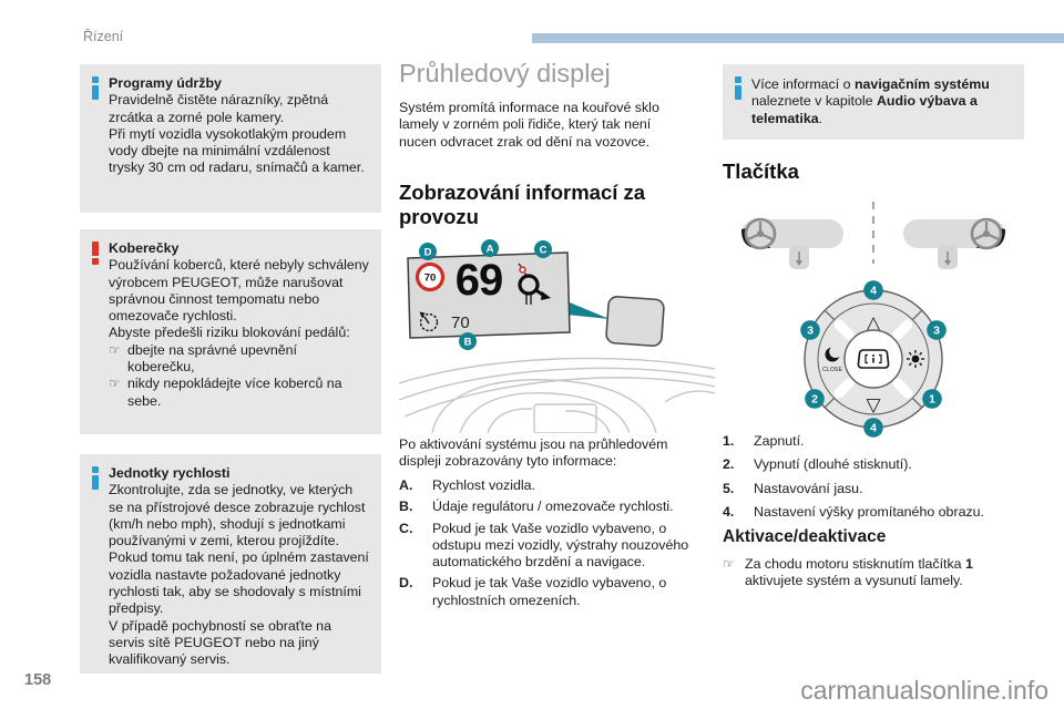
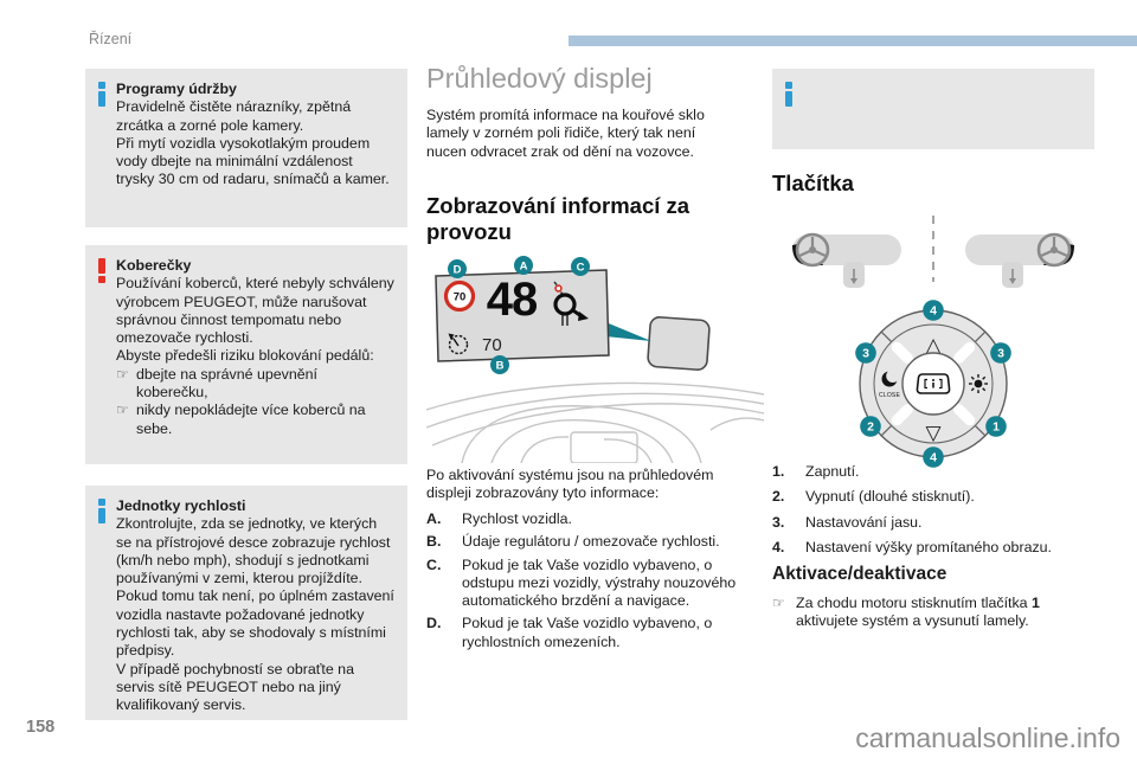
  Řízení
  Programy údržby
  Pravidelně čistěte nárazníky, zpětná
  zrcátka a zorné pole kamery.
  Při mytí vozidla vysokotlakým proudem
  vody dbejte na minimální vzdálenost
  trysky 30 cm od radaru, snímačů a kamer.
  Koberečky
  Používání koberců, které nebyly schváleny
  výrobcem PEUGEOT, může narušovat
  správnou činnost tempomatu nebo
  omezovače rychlosti.
  Abyste předešli riziku blokování pedálů:
  ☞
  dbejte na správné upevnění
  koberečku,
  ☞
  nikdy nepokládejte více koberců na
  sebe.
  Jednotky rychlosti
  Zkontrolujte, zda se jednotky, ve kterých
  se na přístrojové desce zobrazuje rychlost
  (km/h nebo mph), shodují s jednotkami
  používanými v zemi, kterou projíždíte.
  Pokud tomu tak není, po úplném zastavení
  vozidla nastavte požadované jednotky
  rychlosti tak, aby se shodovaly s místními
  předpisy.
  V případě pochybností se obraťte na
  servis sítě PEUGEOT nebo na jiný
  kvalifikovaný servis.
  Průhledový displej
  Systém promítá informace na kouřové sklo
  lamely v zorném poli řidiče, který tak není
  nucen odvracet zrak od dění na vozovce.
  Zobrazování informací za
  provozu
  70
- 69
+ 48
  70
  D
  A
  C
  B
  Po aktivování systému jsou na průhledovém
  displeji zobrazovány tyto informace:
  A.
  Rychlost vozidla.
  B.
  Údaje regulátoru / omezovače rychlosti.
  C.
  Pokud je tak Vaše vozidlo vybaveno, o
  odstupu mezi vozidly, výstrahy nouzového
  automatického brzdění a navigace.
  D.
  Pokud je tak Vaše vozidlo vybaveno, o
  rychlostních omezeních.
- Více informací o navigačním systému naleznete v kapitole Audio výbava a telematika.
  Tlačítka
  △
  ▽
  4
  4
  3
  3
  2
  1
  1.
  Zapnutí.
  2.
  Vypnutí (dlouhé stisknutí).
- 5.
+ 3.
  Nastavování jasu.
  4.
  Nastavení výšky promítaného obrazu.
  Aktivace/deaktivace
  ☞
  Za chodu motoru stisknutím tlačítka 1 aktivujete systém a vysunutí lamely.
  158
  carmanualsonline.info
